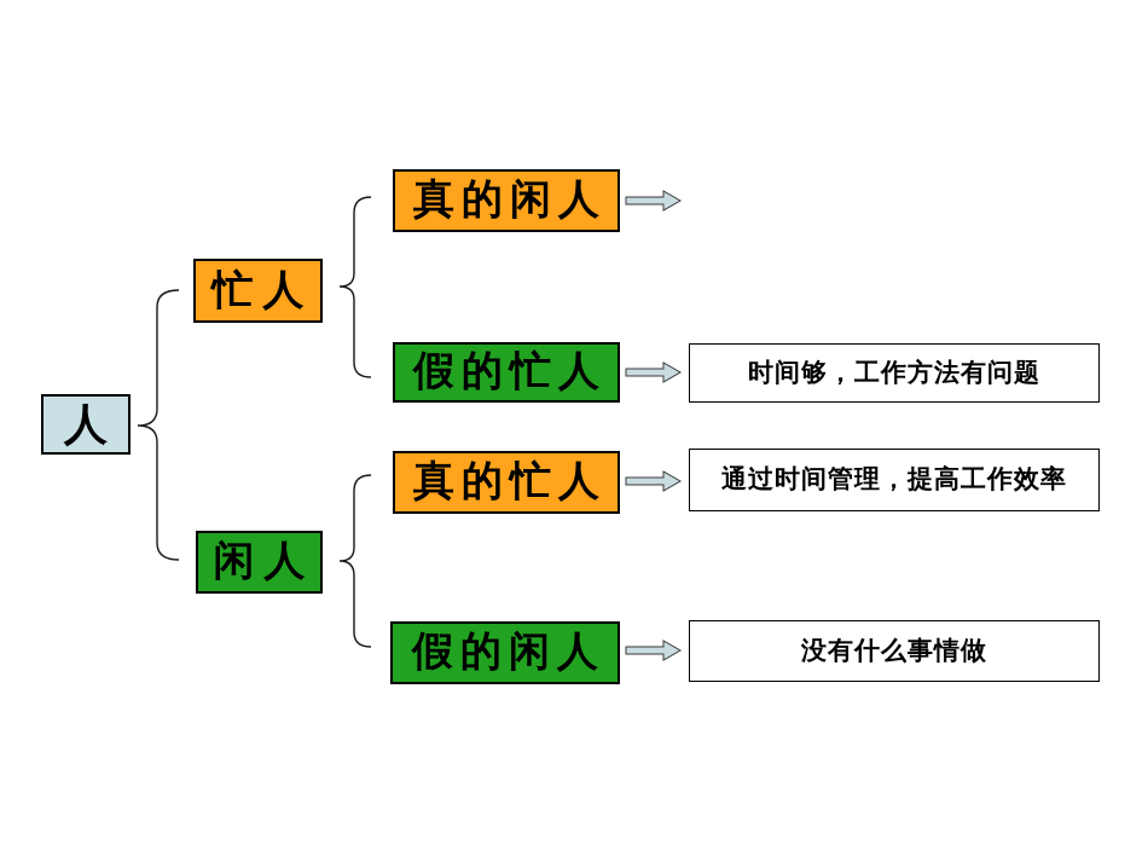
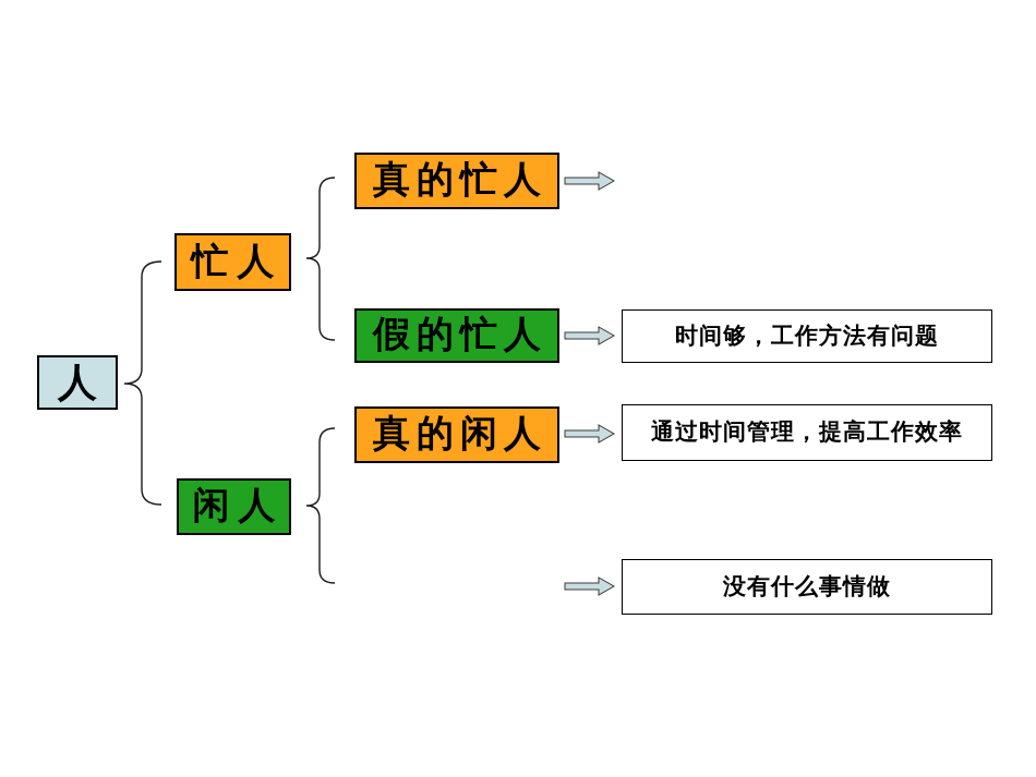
  人
  忙人
  闲人
- 真的闲人
+ 真的忙人
  假的忙人
- 真的忙人
+ 真的闲人
- 假的闲人
  时间够，工作方法有问题
  通过时间管理，提高工作效率
  没有什么事情做
